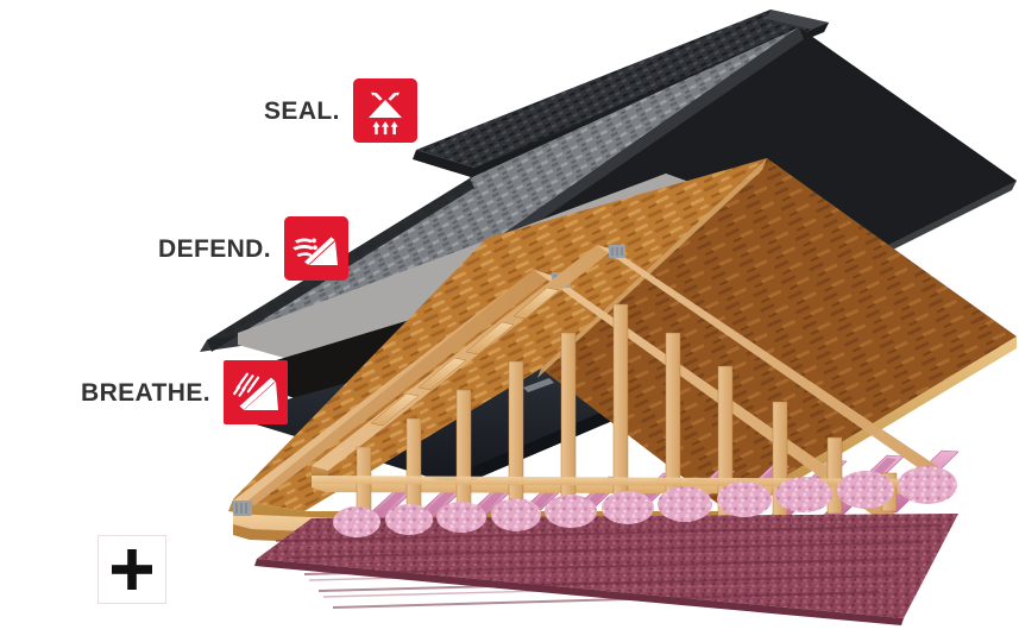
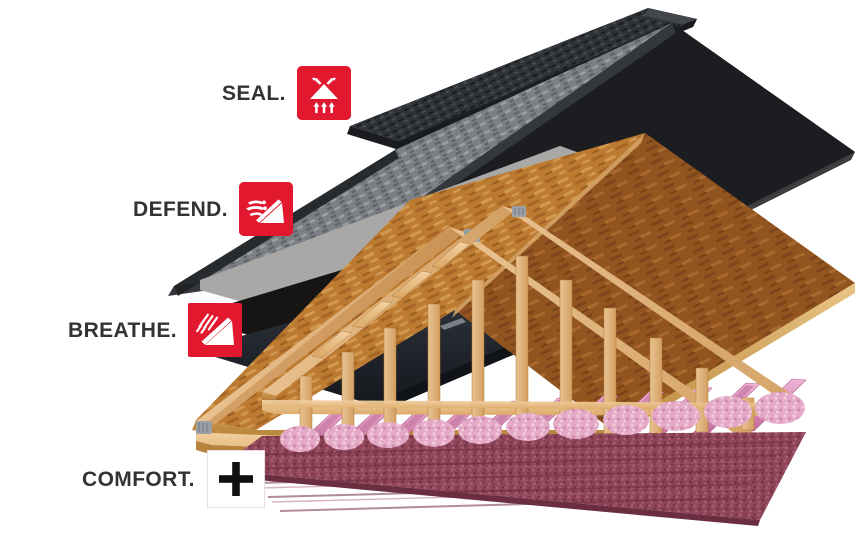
  SEAL.
  DEFEND.
  BREATHE.
+ COMFORT.
